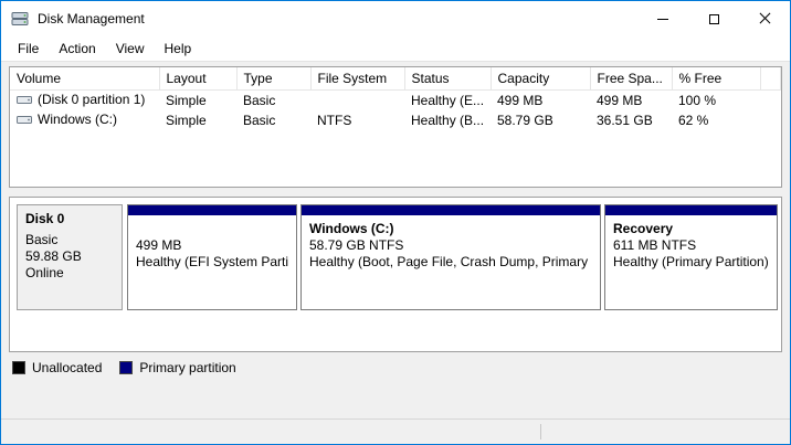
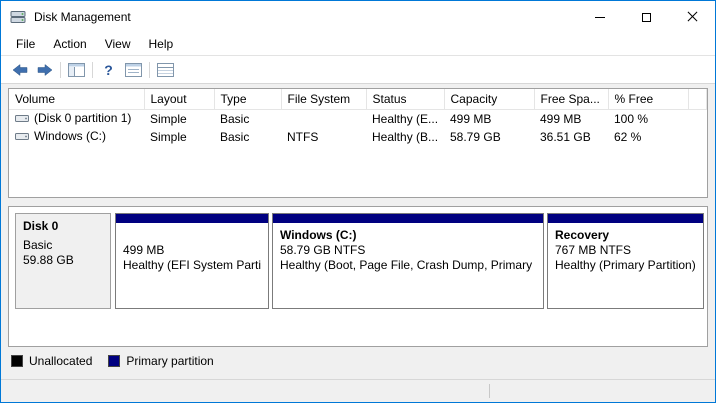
  Disk Management
  File
  Action
  View
  Help
+ ?
  Volume	Layout	Type	File System	Status	Capacity	Free Spa...	% Free
  (Disk 0 partition 1)	Simple	Basic		Healthy (E...	499 MB	499 MB	100 %
  Windows (C:)	Simple	Basic	NTFS	Healthy (B...	58.79 GB	36.51 GB	62 %
  Disk 0
  Basic
  59.88 GB
- Online
  499 MB
  Healthy (EFI System Parti
  Windows (C:)
  58.79 GB NTFS
  Healthy (Boot, Page File, Crash Dump, Primary
  Recovery
- 611 MB NTFS
+ 767 MB NTFS
  Healthy (Primary Partition)
  Unallocated
  Primary partition
